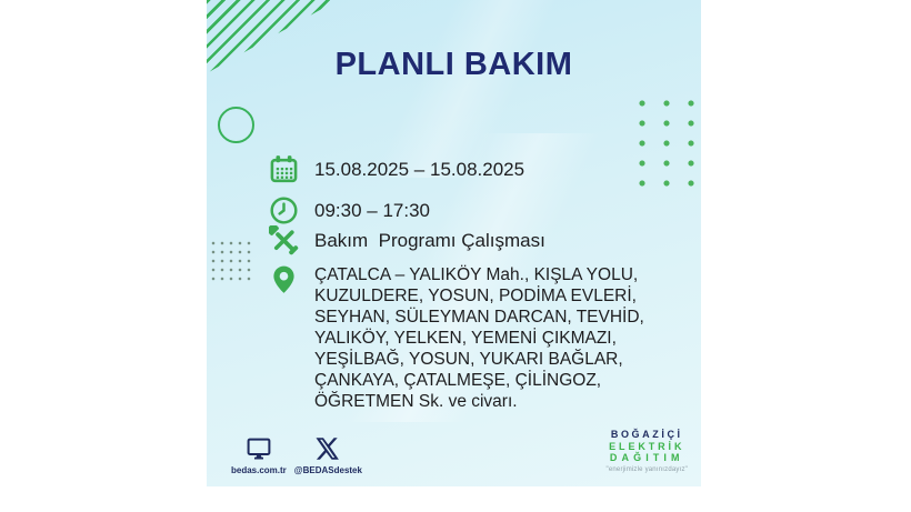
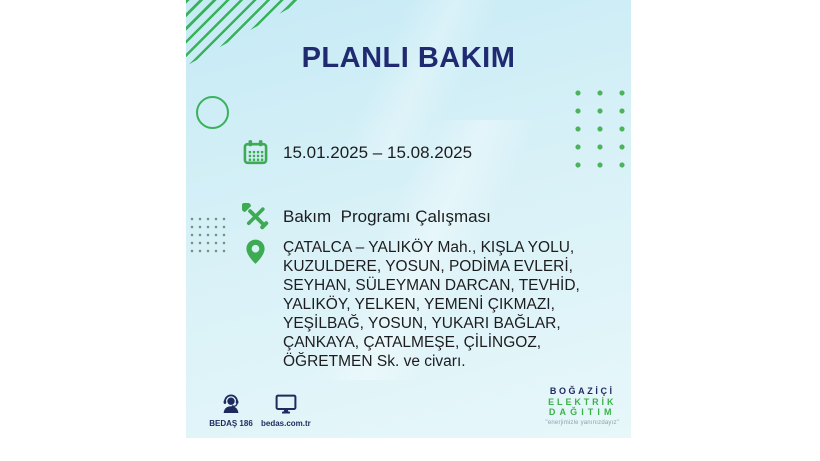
  PLANLI BAKIM
- 15.08.2025 – 15.08.2025
+ 15.01.2025 – 15.08.2025
- 09:30 – 17:30
  Bakım Programı Çalışması
  ÇATALCA – YALIKÖY Mah., KIŞLA YOLU, KUZULDERE, YOSUN, PODİMA EVLERİ, SEYHAN, SÜLEYMAN DARCAN, TEVHİD, YALIKÖY, YELKEN, YEMENİ ÇIKMAZI, YEŞİLBAĞ, YOSUN, YUKARI BAĞLAR, ÇANKAYA, ÇATALMEŞE, ÇİLİNGOZ, ÖĞRETMEN Sk. ve civarı.
+ BEDAŞ 186
  bedas.com.tr
- @BEDASdestek
  BOĞAZİÇİ
  ELEKTRİK
  DAĞITIM
